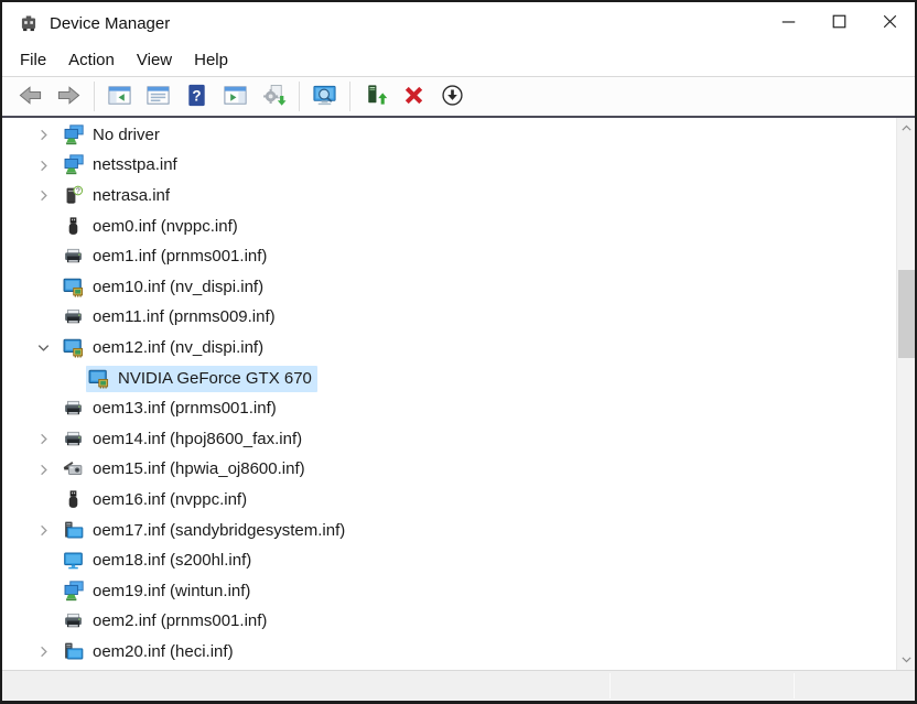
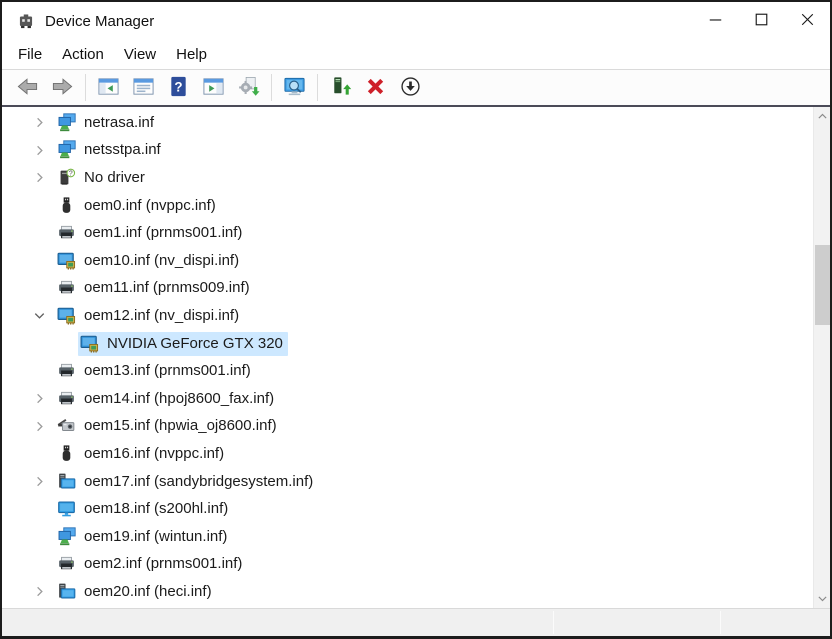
  Device Manager
  File
  Action
  View
  Help
  ?
- No driver
+ netrasa.inf
  netsstpa.inf
- netrasa.inf
+ No driver
  oem0.inf (nvppc.inf)
  oem1.inf (prnms001.inf)
  oem10.inf (nv_dispi.inf)
  oem11.inf (prnms009.inf)
  oem12.inf (nv_dispi.inf)
- NVIDIA GeForce GTX 670
+ NVIDIA GeForce GTX 320
  oem13.inf (prnms001.inf)
  oem14.inf (hpoj8600_fax.inf)
  oem15.inf (hpwia_oj8600.inf)
  oem16.inf (nvppc.inf)
  oem17.inf (sandybridgesystem.inf)
  oem18.inf (s200hl.inf)
  oem19.inf (wintun.inf)
  oem2.inf (prnms001.inf)
  oem20.inf (heci.inf)
